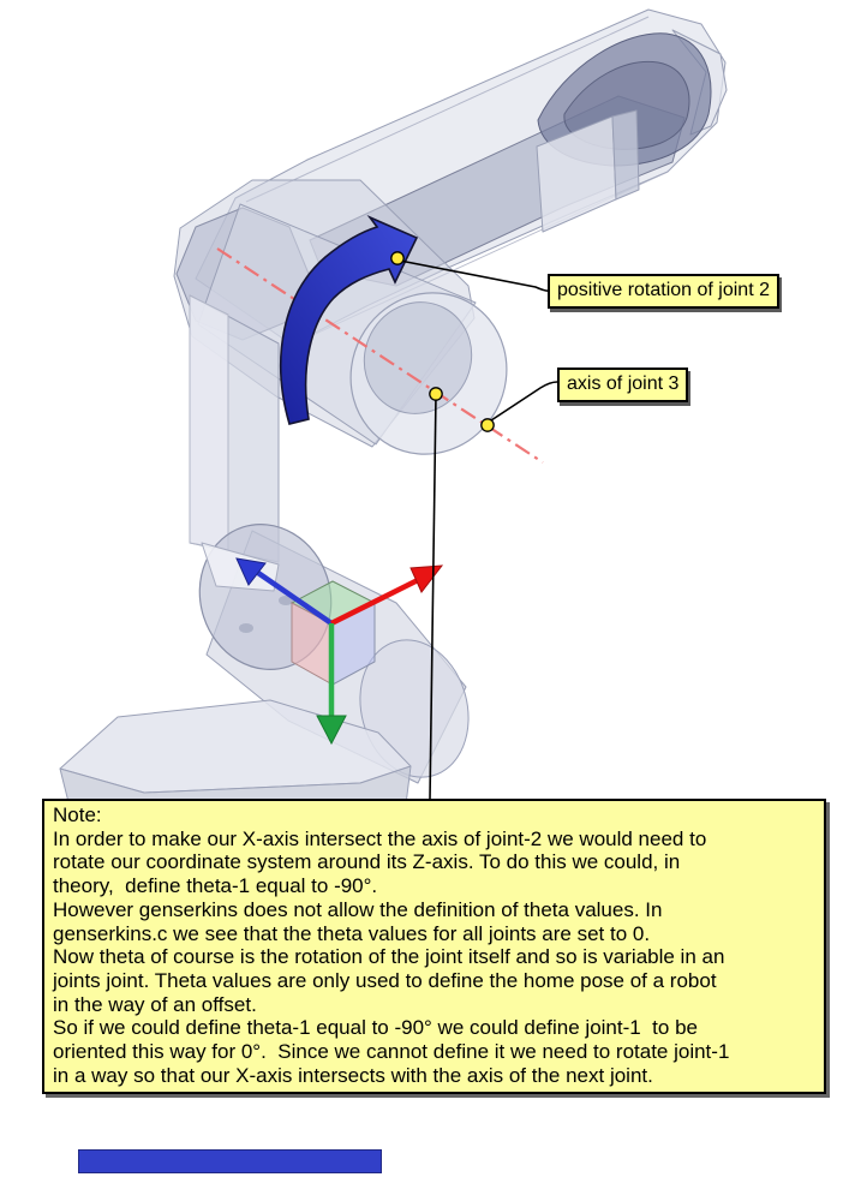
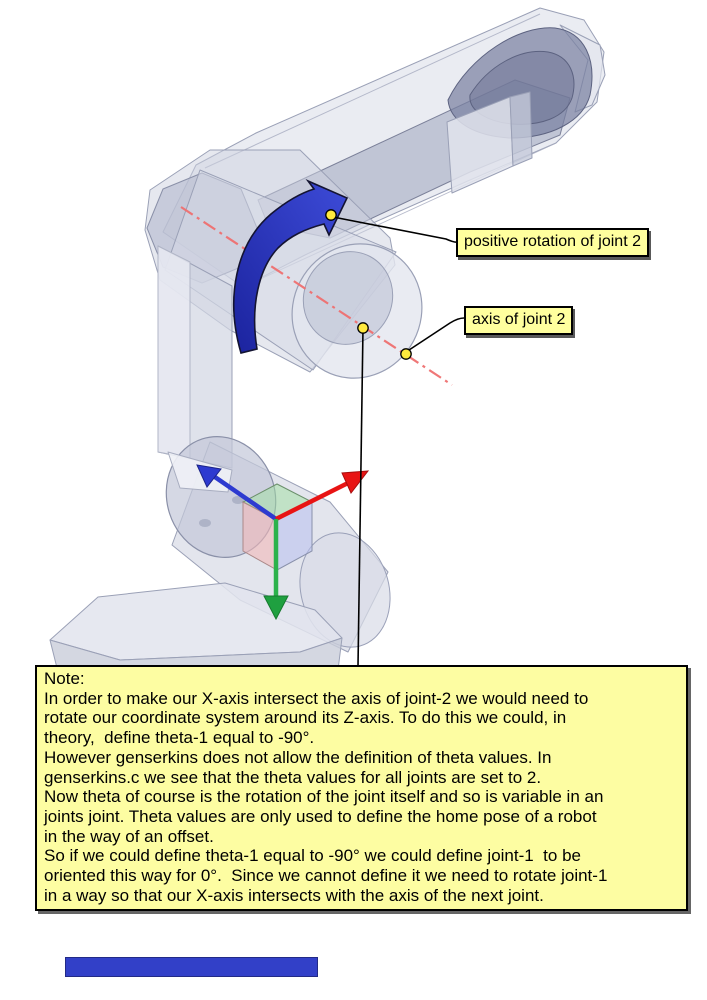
  positive rotation of joint 2
- axis of joint 3
+ axis of joint 2
  Note:
  In order to make our X-axis intersect the axis of joint-2 we would need to
  rotate our coordinate system around its Z-axis. To do this we could, in
  theory, define theta-1 equal to -90°.
  However genserkins does not allow the definition of theta values. In
- genserkins.c we see that the theta values for all joints are set to 0.
+ genserkins.c we see that the theta values for all joints are set to 2.
  Now theta of course is the rotation of the joint itself and so is variable in an
  joints joint. Theta values are only used to define the home pose of a robot
  in the way of an offset.
  So if we could define theta-1 equal to -90° we could define joint-1 to be
  oriented this way for 0°. Since we cannot define it we need to rotate joint-1
  in a way so that our X-axis intersects with the axis of the next joint.
